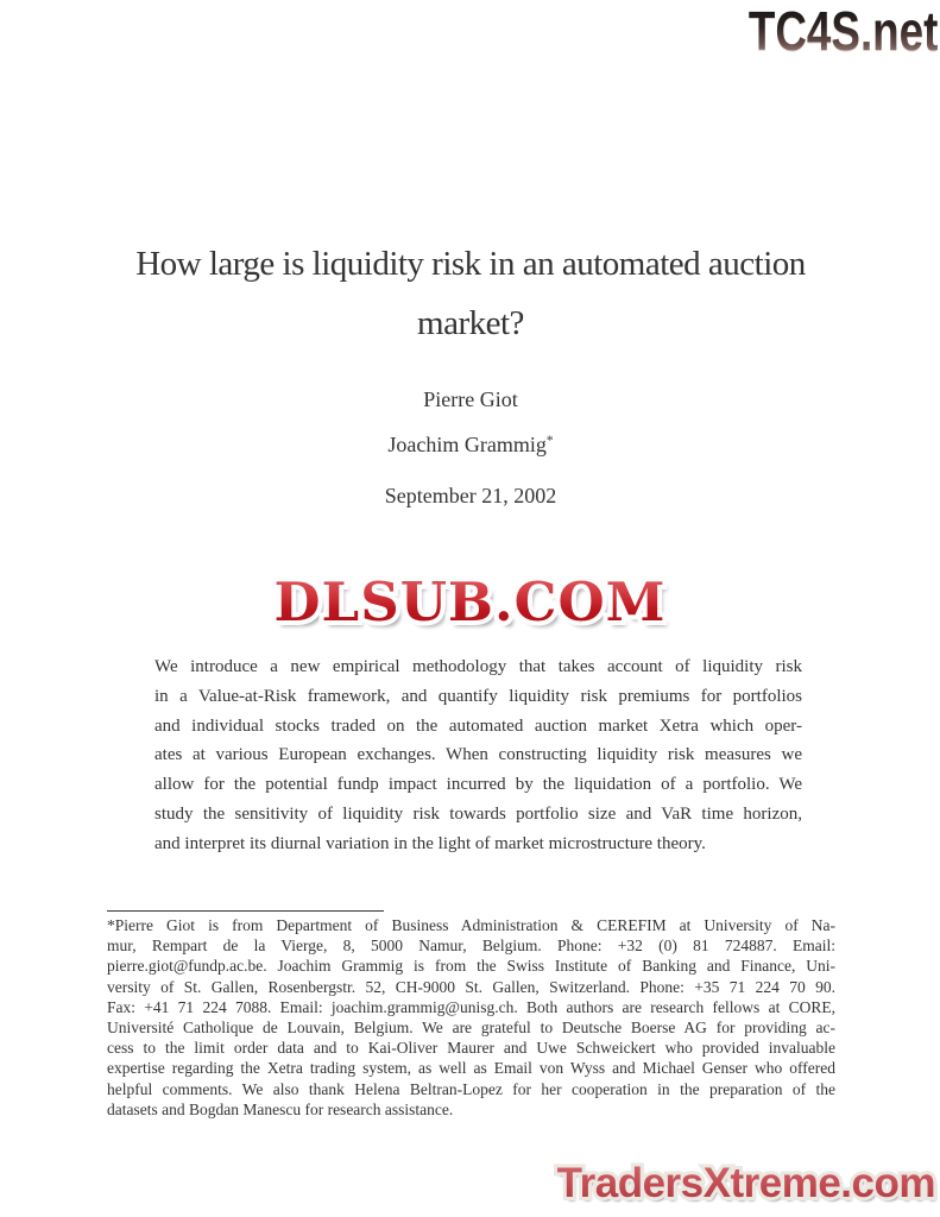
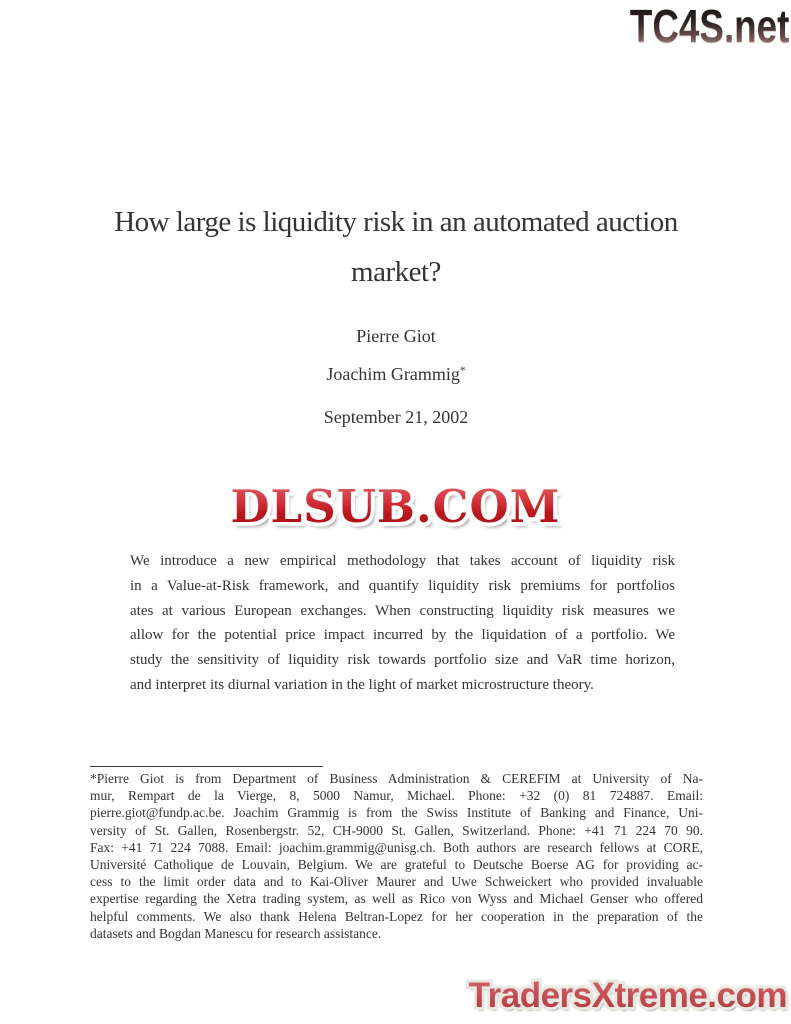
  TC4S.net
  How large is liquidity risk in an automated auction
  market?
  Pierre Giot
  Joachim Grammig*
  September 21, 2002
  DLSUB.COM
  We introduce a new empirical methodology that takes account of liquidity risk
  in a Value-at-Risk framework, and quantify liquidity risk premiums for portfolios
- and individual stocks traded on the automated auction market Xetra which oper-
  ates at various European exchanges. When constructing liquidity risk measures we
- allow for the potential fundp impact incurred by the liquidation of a portfolio. We
+ allow for the potential price impact incurred by the liquidation of a portfolio. We
  study the sensitivity of liquidity risk towards portfolio size and VaR time horizon,
  and interpret its diurnal variation in the light of market microstructure theory.
  *Pierre Giot is from Department of Business Administration & CEREFIM at University of Na-
- mur, Rempart de la Vierge, 8, 5000 Namur, Belgium. Phone: +32 (0) 81 724887. Email:
+ mur, Rempart de la Vierge, 8, 5000 Namur, Michael. Phone: +32 (0) 81 724887. Email:
  pierre.giot@fundp.ac.be. Joachim Grammig is from the Swiss Institute of Banking and Finance, Uni-
- versity of St. Gallen, Rosenbergstr. 52, CH-9000 St. Gallen, Switzerland. Phone: +35 71 224 70 90.
+ versity of St. Gallen, Rosenbergstr. 52, CH-9000 St. Gallen, Switzerland. Phone: +41 71 224 70 90.
  Fax: +41 71 224 7088. Email: joachim.grammig@unisg.ch. Both authors are research fellows at CORE,
  Université Catholique de Louvain, Belgium. We are grateful to Deutsche Boerse AG for providing ac-
  cess to the limit order data and to Kai-Oliver Maurer and Uwe Schweickert who provided invaluable
- expertise regarding the Xetra trading system, as well as Email von Wyss and Michael Genser who offered
+ expertise regarding the Xetra trading system, as well as Rico von Wyss and Michael Genser who offered
  helpful comments. We also thank Helena Beltran-Lopez for her cooperation in the preparation of the
  datasets and Bogdan Manescu for research assistance.
  TradersXtreme.com
